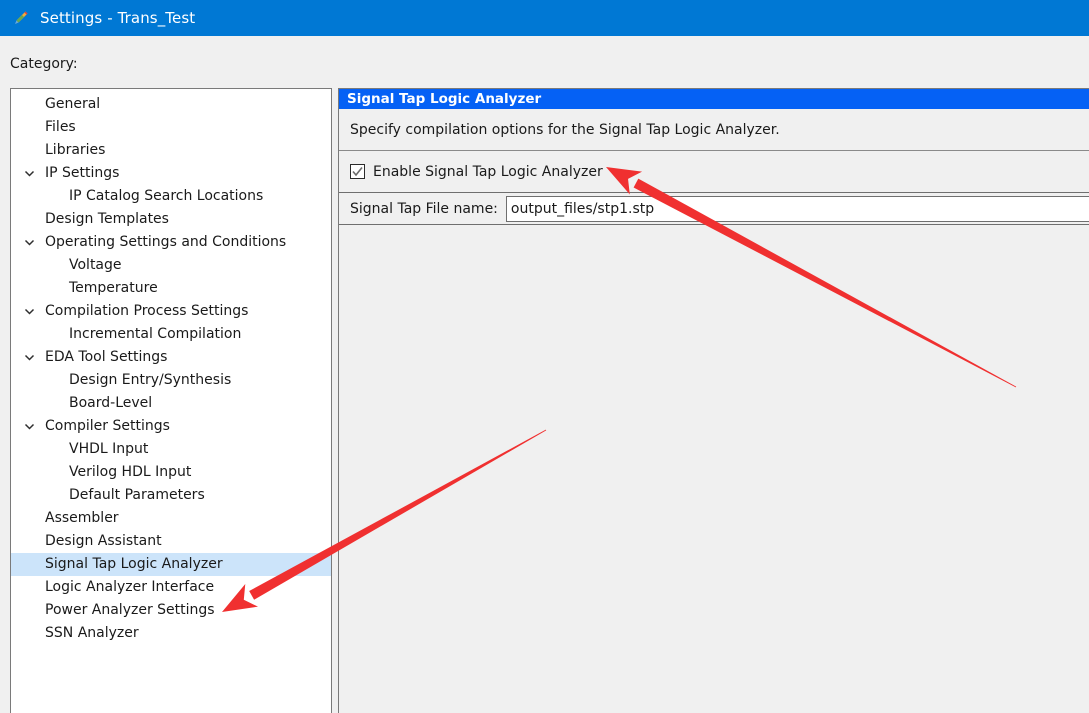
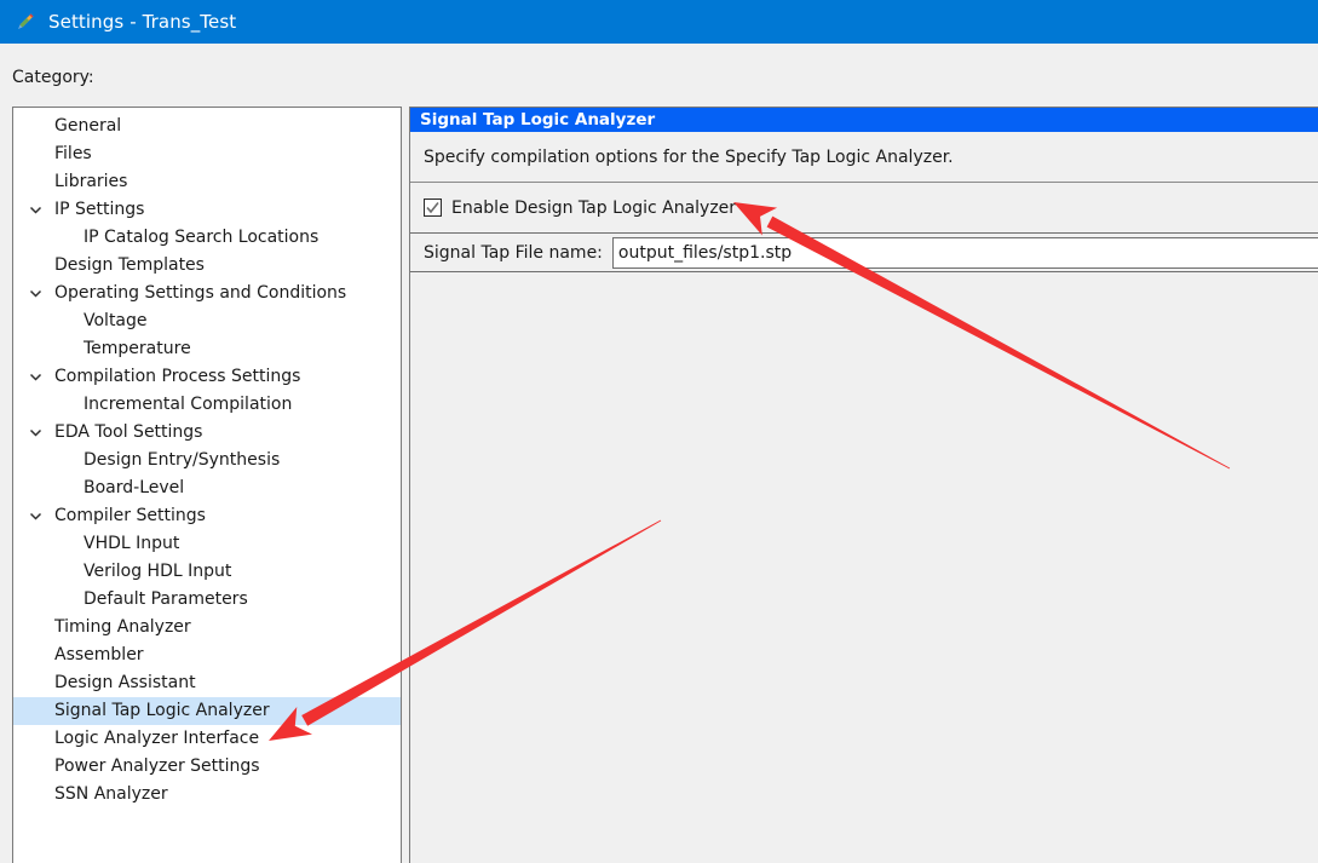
  Settings - Trans_Test
  Category:
  General
  Files
  Libraries
  IP Settings
  IP Catalog Search Locations
  Design Templates
  Operating Settings and Conditions
  Voltage
  Temperature
  Compilation Process Settings
  Incremental Compilation
  EDA Tool Settings
  Design Entry/Synthesis
  Board-Level
  Compiler Settings
  VHDL Input
  Verilog HDL Input
  Default Parameters
+ Timing Analyzer
  Assembler
  Design Assistant
  Signal Tap Logic Analyzer
  Logic Analyzer Interface
  Power Analyzer Settings
  SSN Analyzer
  Signal Tap Logic Analyzer
- Specify compilation options for the Signal Tap Logic Analyzer.
+ Specify compilation options for the Specify Tap Logic Analyzer.
- Enable Signal Tap Logic Analyzer
+ Enable Design Tap Logic Analyzer
  Signal Tap File name:
  output_files/stp1.stp
